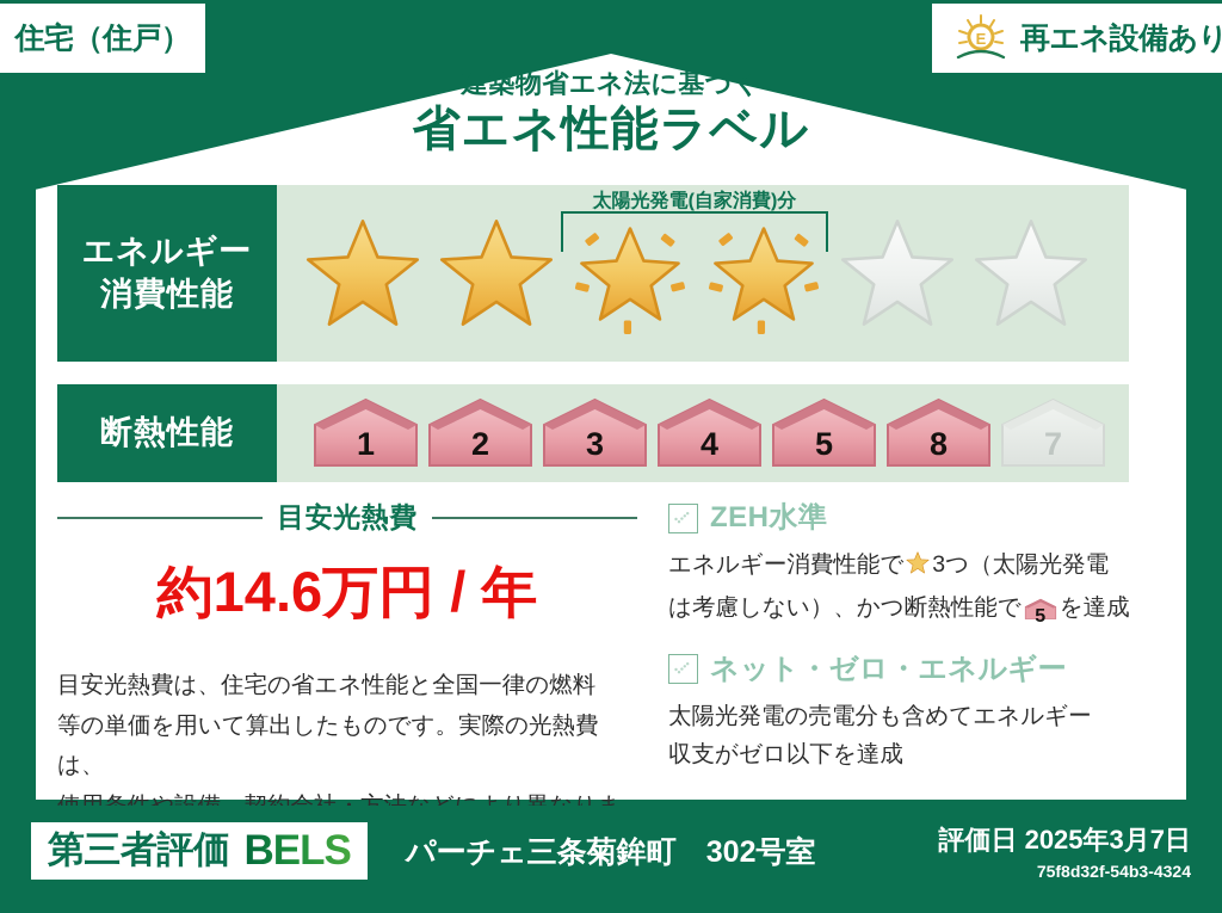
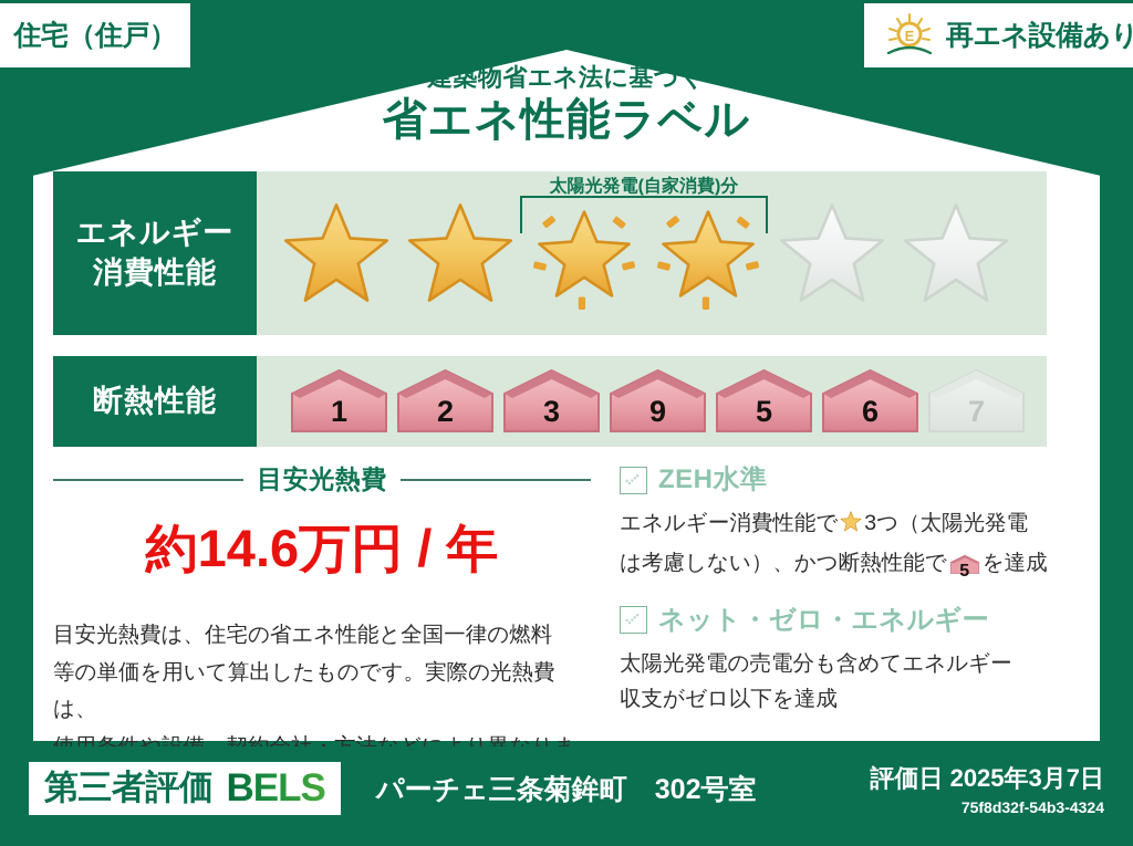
  住宅（住戸）
  E
  再エネ設備あり
  建築物省エネ法に基づく
  省エネ性能ラベル
  エネルギー
  消費性能
  太陽光発電(自家消費)分
  断熱性能
  1
  2
  3
- 4
+ 9
  5
- 8
+ 6
  7
  目安光熱費
  約14.6万円 / 年
  目安光熱費は、住宅の省エネ性能と全国一律の燃料
  等の単価を用いて算出したものです。実際の光熱費は、
  ZEH水準
  エネルギー消費性能で 3つ（太陽光発電
  は考慮しない）、かつ断熱性能で
  5
  を達成
  ネット・ゼロ・エネルギー
  太陽光発電の売電分も含めてエネルギー
  収支がゼロ以下を達成
  第三者評価
  BELS
  パーチェ三条菊鉾町 302号室
  評価日 2025年3月7日
  75f8d32f-54b3-4324
